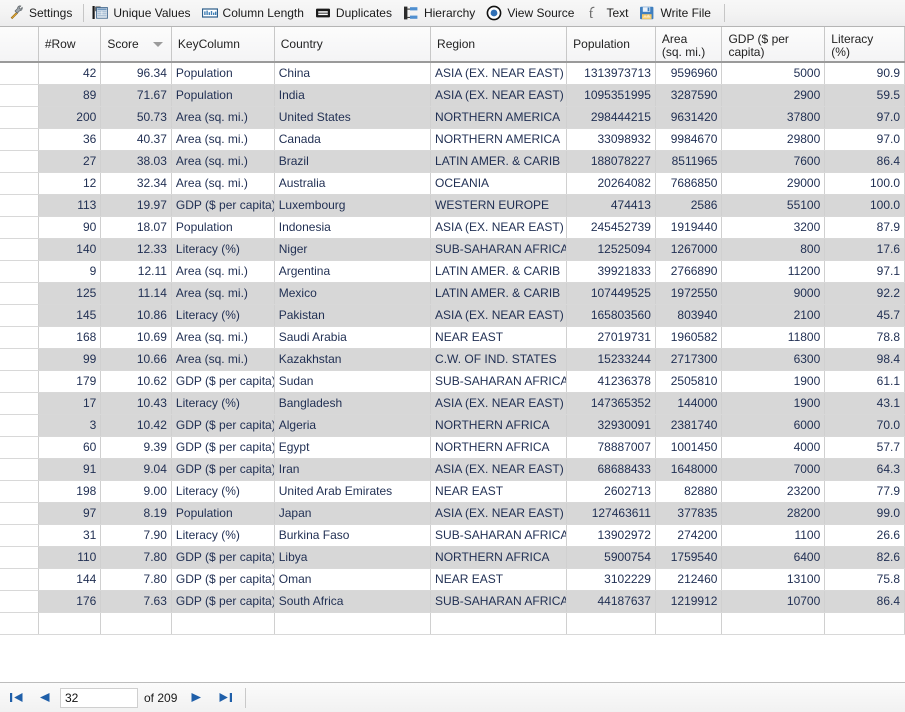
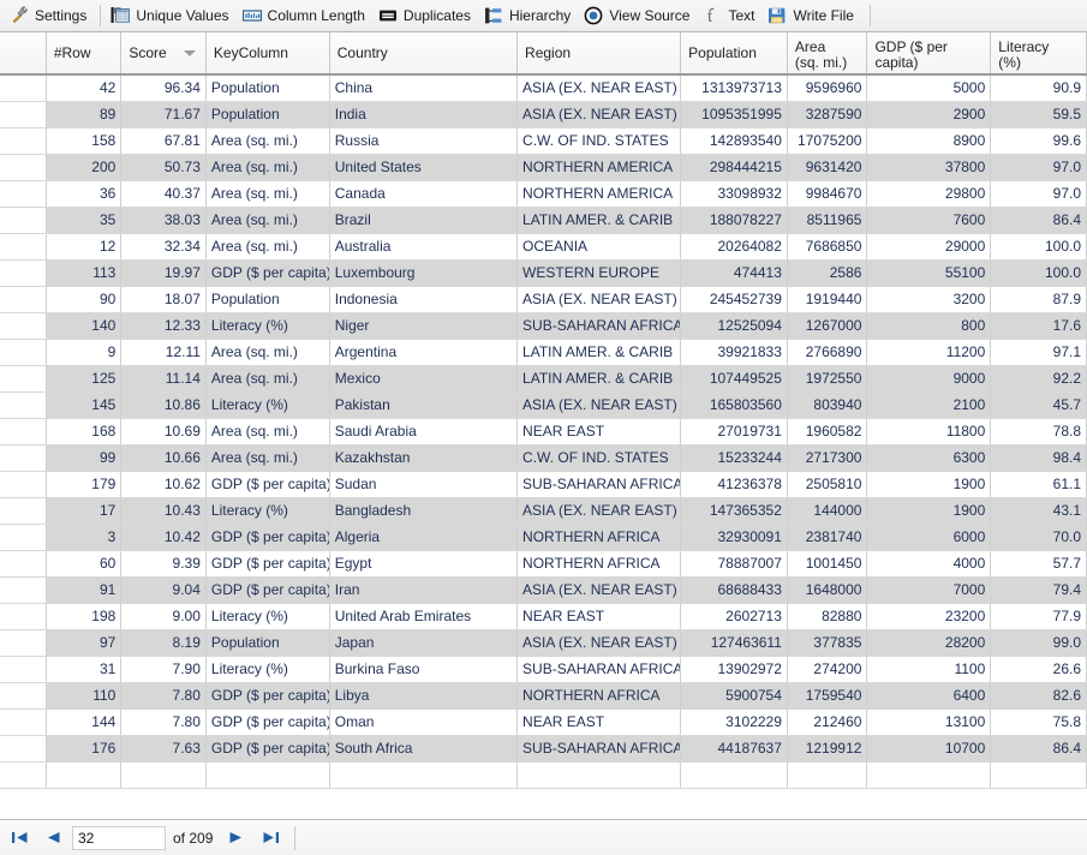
  Settings
  Unique Values
  Column Length
  Duplicates
  Hierarchy
  View Source
  t
  Text
  Write File
  	#Row	Score	KeyColumn	Country	Region	Population	Area (sq. mi.)	GDP ($ per capita)	Literacy (%)
  	42	96.34	Population	China	ASIA (EX. NEAR EAST)	1313973713	9596960	5000	90.9
  	89	71.67	Population	India	ASIA (EX. NEAR EAST)	1095351995	3287590	2900	59.5
+ 	158	67.81	Area (sq. mi.)	Russia	C.W. OF IND. STATES	142893540	17075200	8900	99.6
  	200	50.73	Area (sq. mi.)	United States	NORTHERN AMERICA	298444215	9631420	37800	97.0
  	36	40.37	Area (sq. mi.)	Canada	NORTHERN AMERICA	33098932	9984670	29800	97.0
- 	27	38.03	Area (sq. mi.)	Brazil	LATIN AMER. & CARIB	188078227	8511965	7600	86.4
+ 	35	38.03	Area (sq. mi.)	Brazil	LATIN AMER. & CARIB	188078227	8511965	7600	86.4
  	12	32.34	Area (sq. mi.)	Australia	OCEANIA	20264082	7686850	29000	100.0
  	113	19.97	GDP ($ per capita)	Luxembourg	WESTERN EUROPE	474413	2586	55100	100.0
  	90	18.07	Population	Indonesia	ASIA (EX. NEAR EAST)	245452739	1919440	3200	87.9
  	140	12.33	Literacy (%)	Niger	SUB-SAHARAN AFRICA	12525094	1267000	800	17.6
  	9	12.11	Area (sq. mi.)	Argentina	LATIN AMER. & CARIB	39921833	2766890	11200	97.1
  	125	11.14	Area (sq. mi.)	Mexico	LATIN AMER. & CARIB	107449525	1972550	9000	92.2
  	145	10.86	Literacy (%)	Pakistan	ASIA (EX. NEAR EAST)	165803560	803940	2100	45.7
  	168	10.69	Area (sq. mi.)	Saudi Arabia	NEAR EAST	27019731	1960582	11800	78.8
  	99	10.66	Area (sq. mi.)	Kazakhstan	C.W. OF IND. STATES	15233244	2717300	6300	98.4
  	179	10.62	GDP ($ per capita)	Sudan	SUB-SAHARAN AFRICA	41236378	2505810	1900	61.1
  	17	10.43	Literacy (%)	Bangladesh	ASIA (EX. NEAR EAST)	147365352	144000	1900	43.1
  	3	10.42	GDP ($ per capita)	Algeria	NORTHERN AFRICA	32930091	2381740	6000	70.0
  	60	9.39	GDP ($ per capita)	Egypt	NORTHERN AFRICA	78887007	1001450	4000	57.7
- 	91	9.04	GDP ($ per capita)	Iran	ASIA (EX. NEAR EAST)	68688433	1648000	7000	64.3
+ 	91	9.04	GDP ($ per capita)	Iran	ASIA (EX. NEAR EAST)	68688433	1648000	7000	79.4
  	198	9.00	Literacy (%)	United Arab Emirates	NEAR EAST	2602713	82880	23200	77.9
  	97	8.19	Population	Japan	ASIA (EX. NEAR EAST)	127463611	377835	28200	99.0
  	31	7.90	Literacy (%)	Burkina Faso	SUB-SAHARAN AFRICA	13902972	274200	1100	26.6
  	110	7.80	GDP ($ per capita)	Libya	NORTHERN AFRICA	5900754	1759540	6400	82.6
  	144	7.80	GDP ($ per capita)	Oman	NEAR EAST	3102229	212460	13100	75.8
  	176	7.63	GDP ($ per capita)	South Africa	SUB-SAHARAN AFRICA	44187637	1219912	10700	86.4
  32
  of 209
